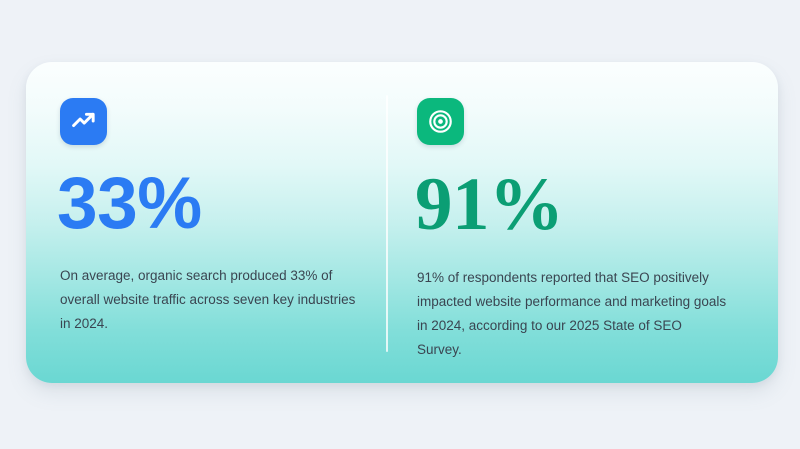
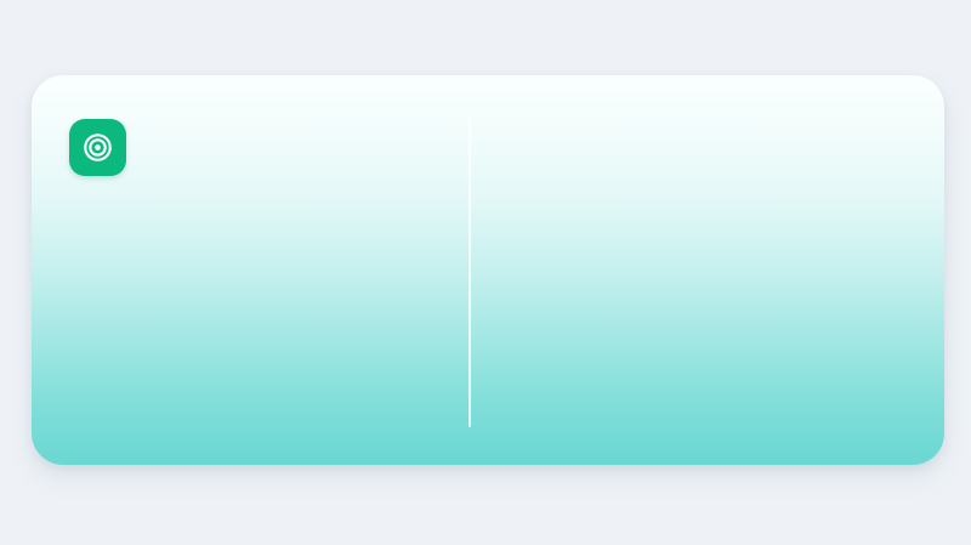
- 33%
- On average, organic search produced 33% of overall website traffic across seven key industries in 2024.
- 91%
- 91% of respondents reported that SEO positively impacted website performance and marketing goals in 2024, according to our 2025 State of SEO Survey.
